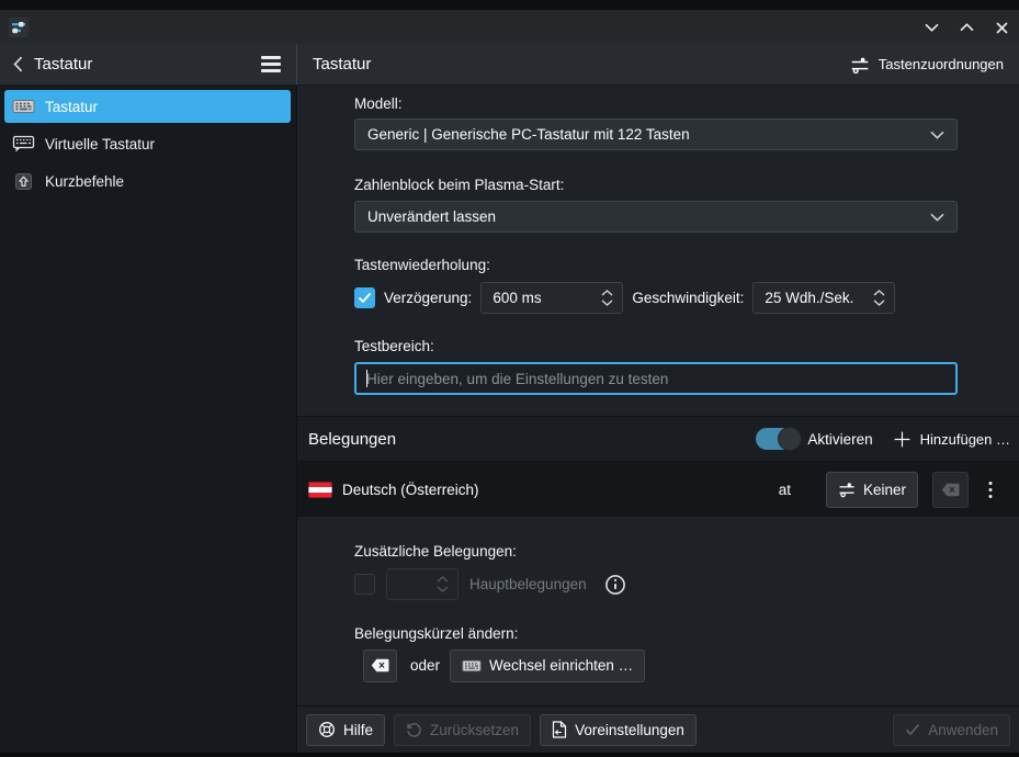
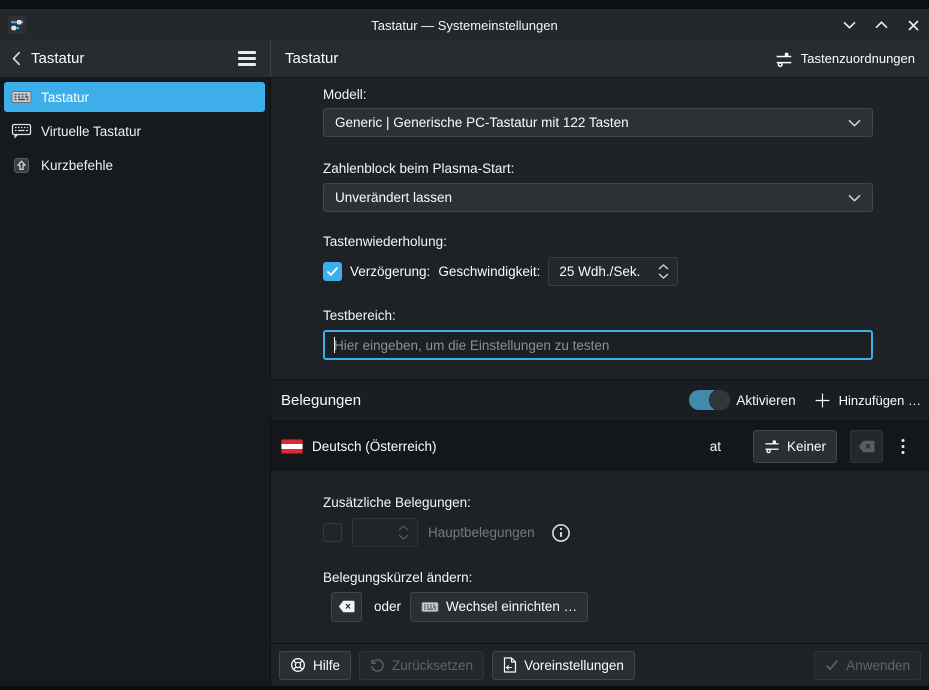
+ Tastatur — Systemeinstellungen
  Tastatur
  Tastatur
  Tastenzuordnungen
  Tastatur
  Virtuelle Tastatur
  Kurzbefehle
  Modell:
  Generic | Generische PC-Tastatur mit 122 Tasten
  Zahlenblock beim Plasma-Start:
  Unverändert lassen
  Tastenwiederholung:
  Verzögerung:
- 600 ms
  Geschwindigkeit:
  25 Wdh./Sek.
  Testbereich:
  Hier eingeben, um die Einstellungen zu testen
  Belegungen
  Aktivieren
  Hinzufügen …
  Deutsch (Österreich)
  at
  Keiner
  Zusätzliche Belegungen:
  Hauptbelegungen
  Belegungskürzel ändern:
  oder
  Wechsel einrichten …
  Hilfe
  Zurücksetzen
  Voreinstellungen
  Anwenden
